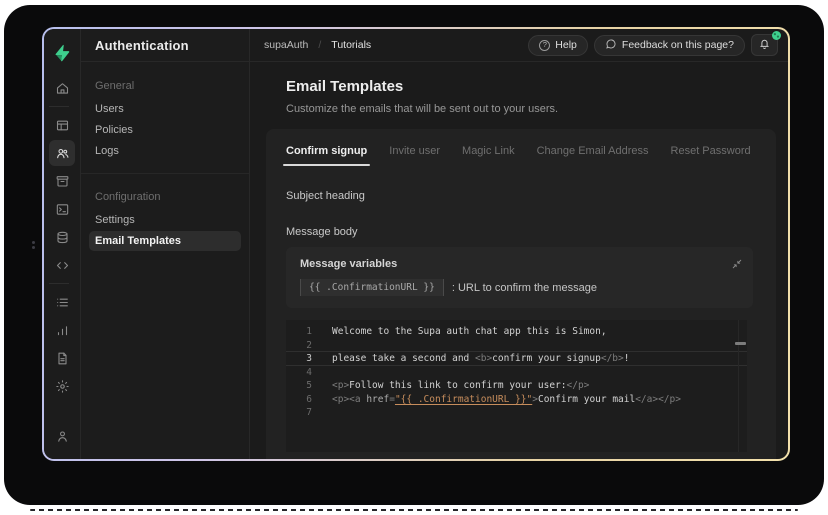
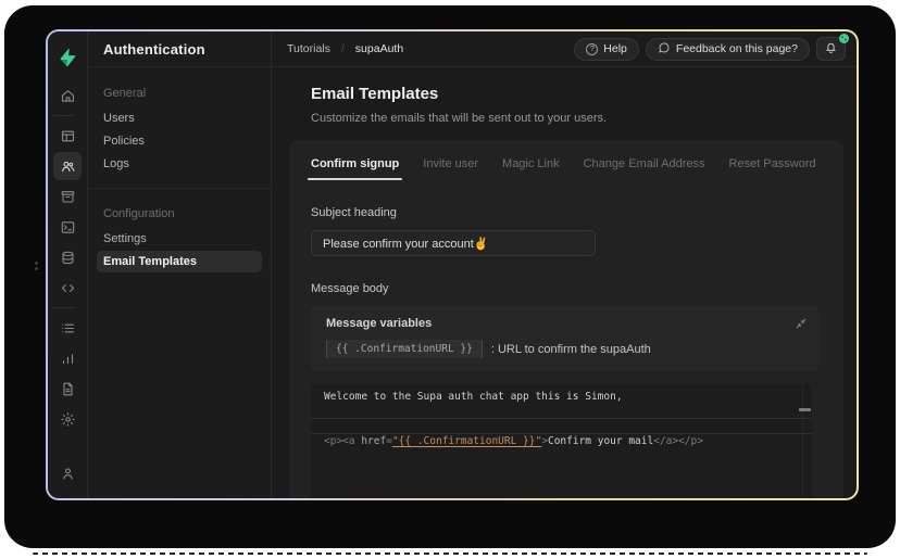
  Authentication
  General
  Users
  Policies
  Logs
  Configuration
  Settings
  Email Templates
- supaAuth
+ Tutorials
  /
- Tutorials
+ supaAuth
  ?
  Help
  Feedback on this page?
  Email Templates
  Customize the emails that will be sent out to your users.
  Confirm signup
  Invite user
  Magic Link
  Change Email Address
  Reset Password
  Subject heading
+ Please confirm your account✌️
  Message body
  Message variables
  {{ .ConfirmationURL }}
- : URL to confirm the message
+ : URL to confirm the supaAuth
- 1
- 2
- 3
- 4
- 5
- 6
- 7
  Welcome to the Supa auth chat app this is Simon,
- please take a second and <b>confirm your signup</b>!
- <p>Follow this link to confirm your user:</p>
  <p><a href="{{ .ConfirmationURL }}">Confirm your mail</a></p>
